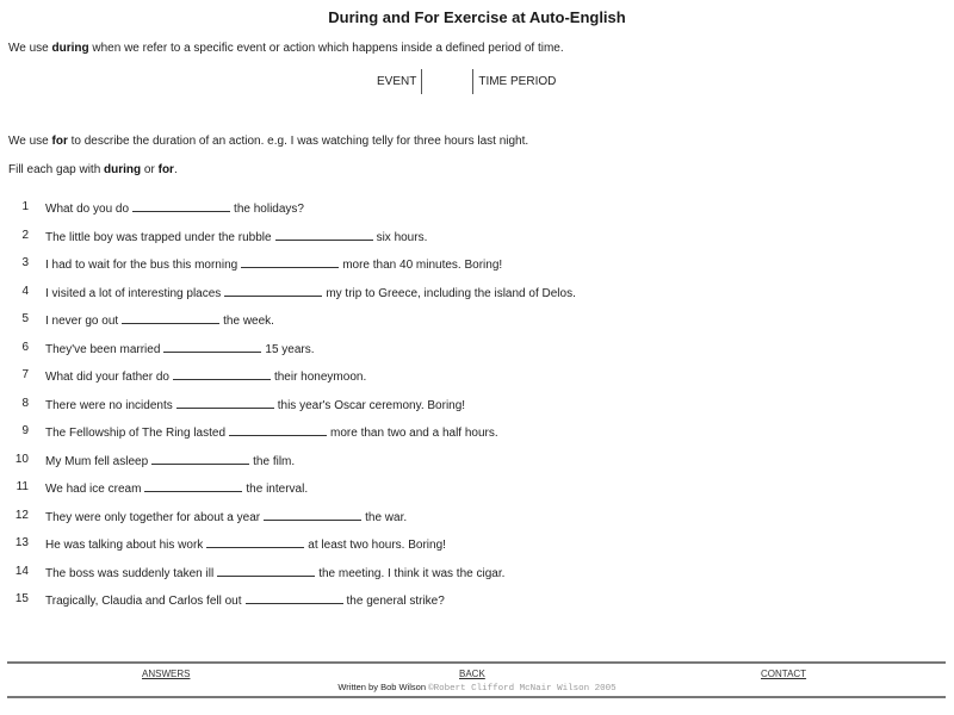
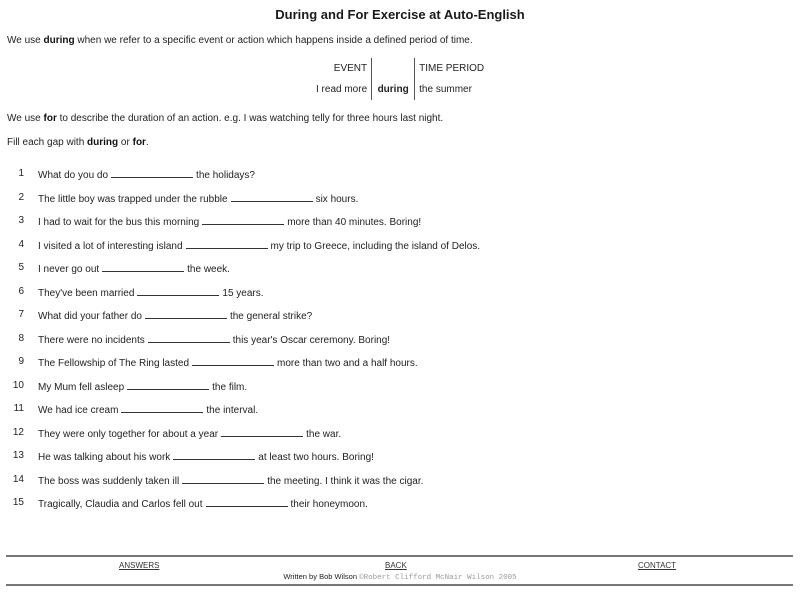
  During and For Exercise at Auto-English
  We use during when we refer to a specific event or action which happens inside a defined period of time.
  EVENT		TIME PERIOD
+ I read more	during	the summer
  We use for to describe the duration of an action. e.g. I was watching telly for three hours last night.
  Fill each gap with during or for.
  1
  What do you do the holidays?
  2
  The little boy was trapped under the rubble six hours.
  3
  I had to wait for the bus this morning more than 40 minutes. Boring!
  4
- I visited a lot of interesting places my trip to Greece, including the island of Delos.
+ I visited a lot of interesting island my trip to Greece, including the island of Delos.
  5
  I never go out the week.
  6
  They've been married 15 years.
  7
- What did your father do their honeymoon.
+ What did your father do the general strike?
  8
  There were no incidents this year's Oscar ceremony. Boring!
  9
  The Fellowship of The Ring lasted more than two and a half hours.
  10
  My Mum fell asleep the film.
  11
  We had ice cream the interval.
  12
  They were only together for about a year the war.
  13
  He was talking about his work at least two hours. Boring!
  14
  The boss was suddenly taken ill the meeting. I think it was the cigar.
  15
- Tragically, Claudia and Carlos fell out the general strike?
+ Tragically, Claudia and Carlos fell out their honeymoon.
  ANSWERS
  BACK
  CONTACT
  Written by Bob Wilson ©Robert Clifford McNair Wilson 2005
